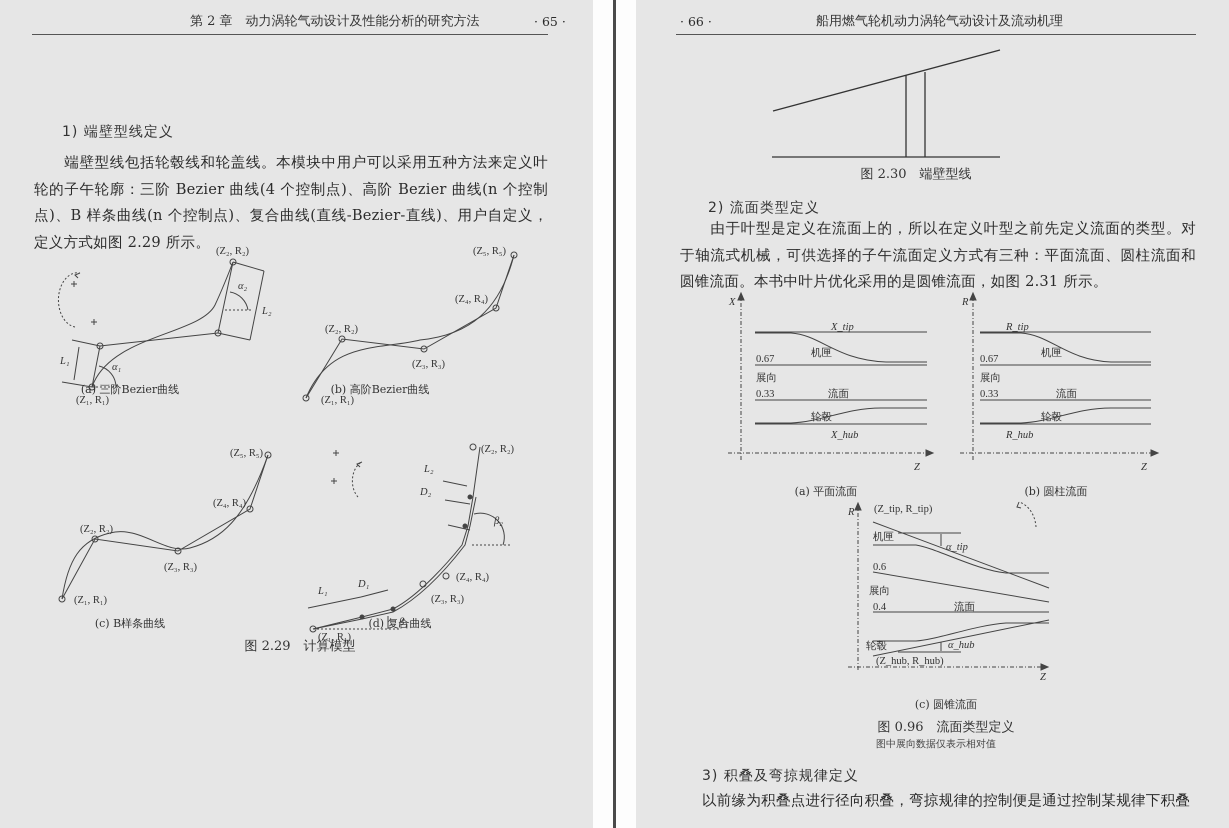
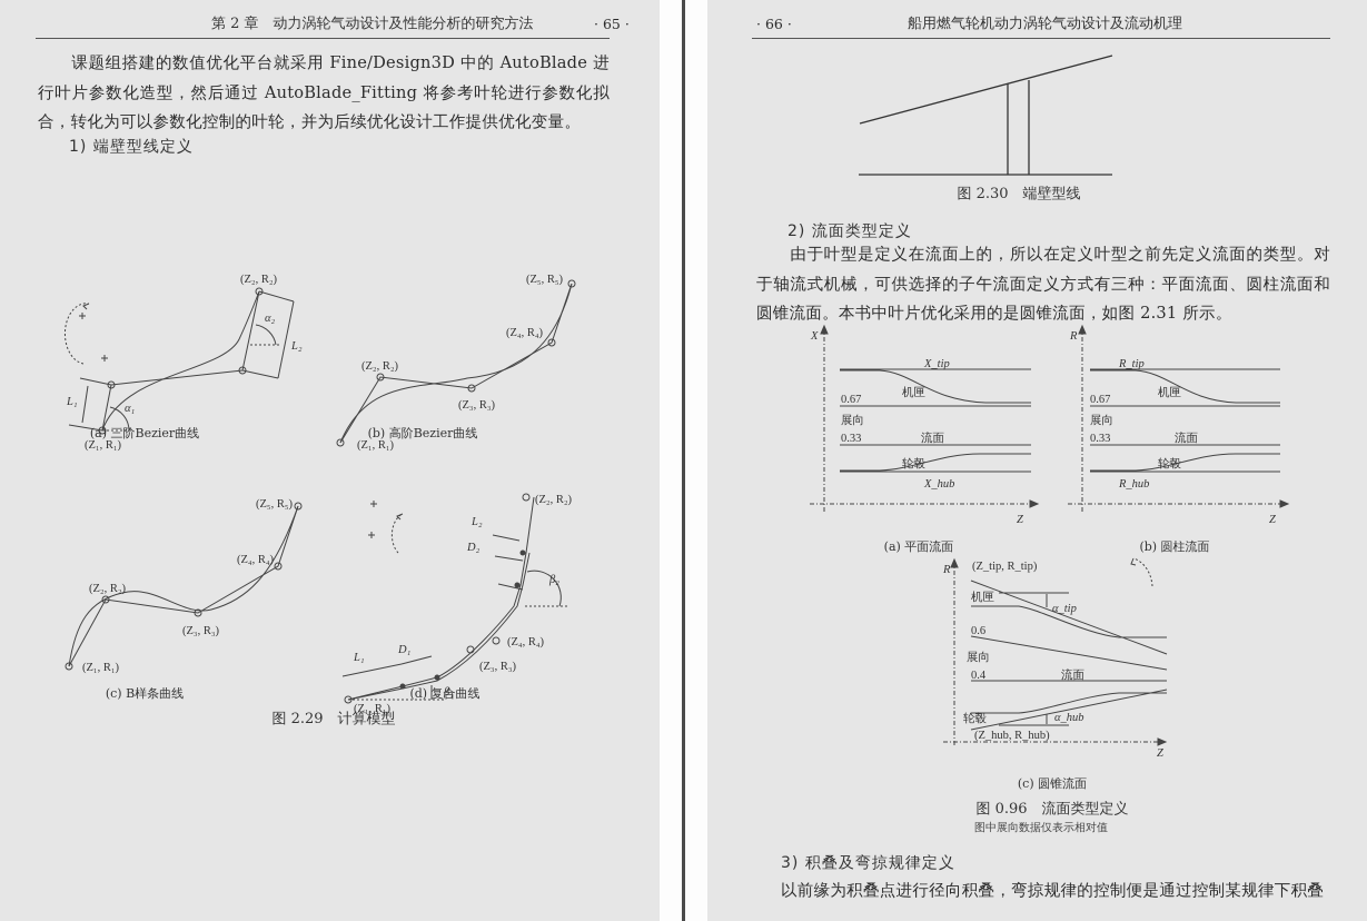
  第 2 章 动力涡轮气动设计及性能分析的研究方法
  · 65 ·
+ 课题组搭建的数值优化平台就采用 Fine/Design3D 中的 AutoBlade 进行叶片参数化造型，然后通过 AutoBlade_Fitting 将参考叶轮进行参数化拟合，转化为可以参数化控制的叶轮，并为后续优化设计工作提供优化变量。
  1) 端壁型线定义
- 端壁型线包括轮毂线和轮盖线。本模块中用户可以采用五种方法来定义叶轮的子午轮廓：三阶 Bezier 曲线(4 个控制点)、高阶 Bezier 曲线(n 个控制点)、B 样条曲线(n 个控制点)、复合曲线(直线-Bezier-直线)、用户自定义，定义方式如图 2.29 所示。
  (Z₁, R₁)
  (Z₂, R₂)
  L₁
  L₂
  α₁
  α₂
  (Z₁, R₁)
  (Z₂, R₂)
  (Z₃, R₃)
  (Z₄, R₄)
  (Z₅, R₅)
  (Z₁, R₁)
  (Z₂, R₂)
  (Z₃, R₃)
  (Z₄, R₄)
  (Z₅, R₅)
  (Z₁, R₁)
  (Z₃, R₃)
  (Z₄, R₄)
  (Z₂, R₂)
  L₁
  D₁
  β₁
  L₂
  D₂
  β₂
  (a) 三阶Bezier曲线
  (b) 高阶Bezier曲线
  (c) B样条曲线
  (d) 复合曲线
  图 2.29 计算模型
  · 66 ·
  船用燃气轮机动力涡轮气动设计及流动机理
  图 2.30 端壁型线
  2) 流面类型定义
  由于叶型是定义在流面上的，所以在定义叶型之前先定义流面的类型。对于轴流式机械，可供选择的子午流面定义方式有三种：平面流面、圆柱流面和圆锥流面。本书中叶片优化采用的是圆锥流面，如图 2.31 所示。
  X
  X_tip
  机匣
  0.67
  展向
  0.33
  流面
  轮毂
  X_hub
  Z
  R
  R_tip
  机匣
  0.67
  展向
  0.33
  流面
  轮毂
  R_hub
  Z
  R
  (Z_tip, R_tip)
  机匣
  α_tip
  0.6
  展向
  0.4
  流面
  轮毂
  α_hub
  (Z_hub, R_hub)
  Z
  (a) 平面流面
  (b) 圆柱流面
  (c) 圆锥流面
  图 0.96 流面类型定义
  图中展向数据仅表示相对值
  3) 积叠及弯掠规律定义
  以前缘为积叠点进行径向积叠，弯掠规律的控制便是通过控制某规律下积叠
